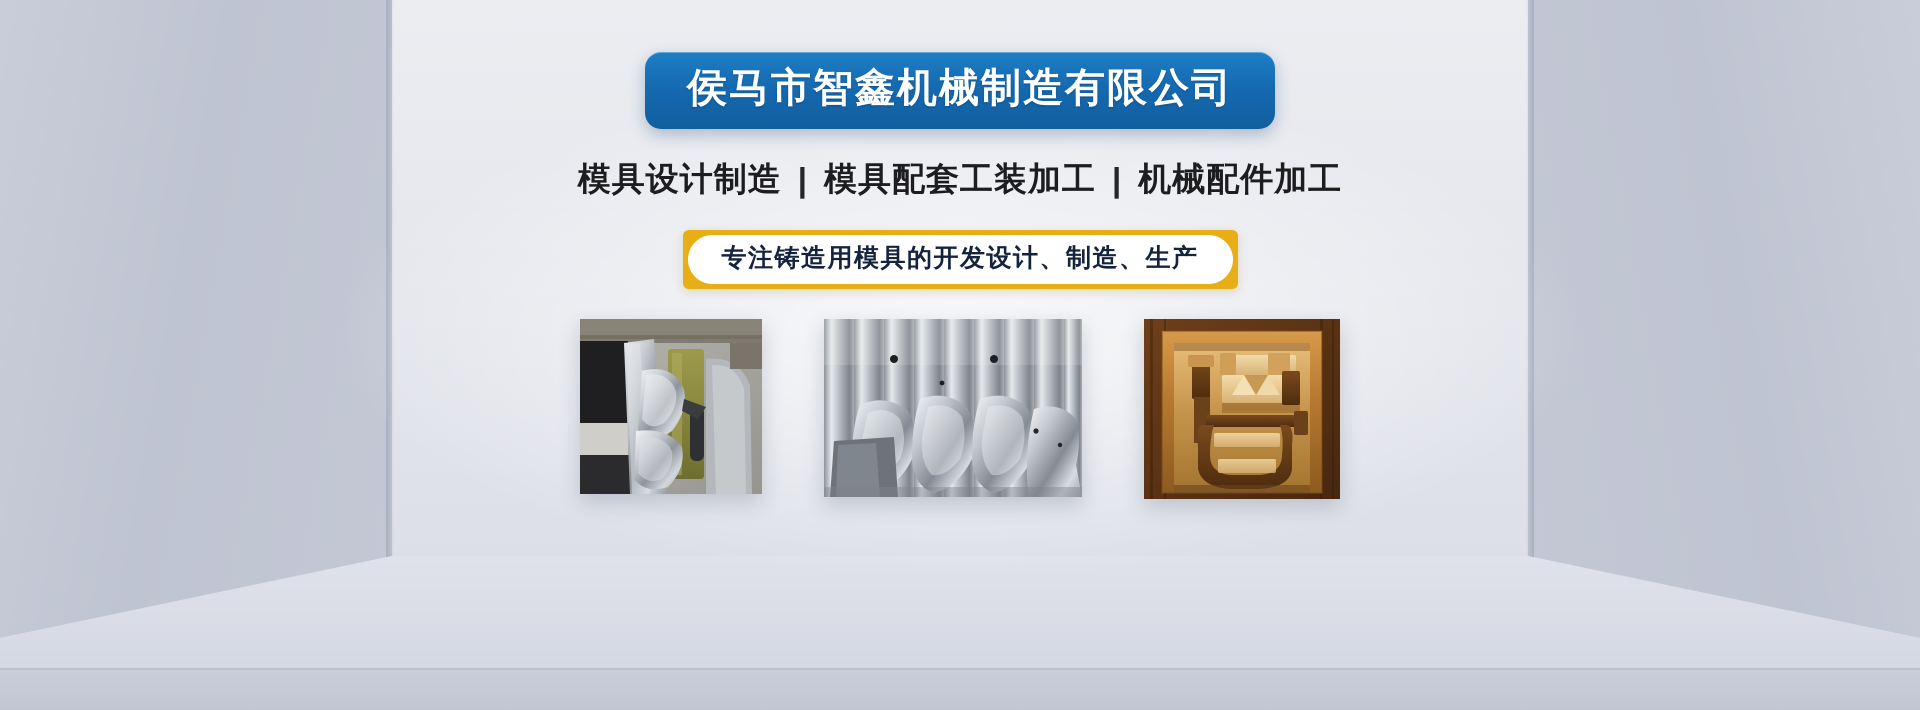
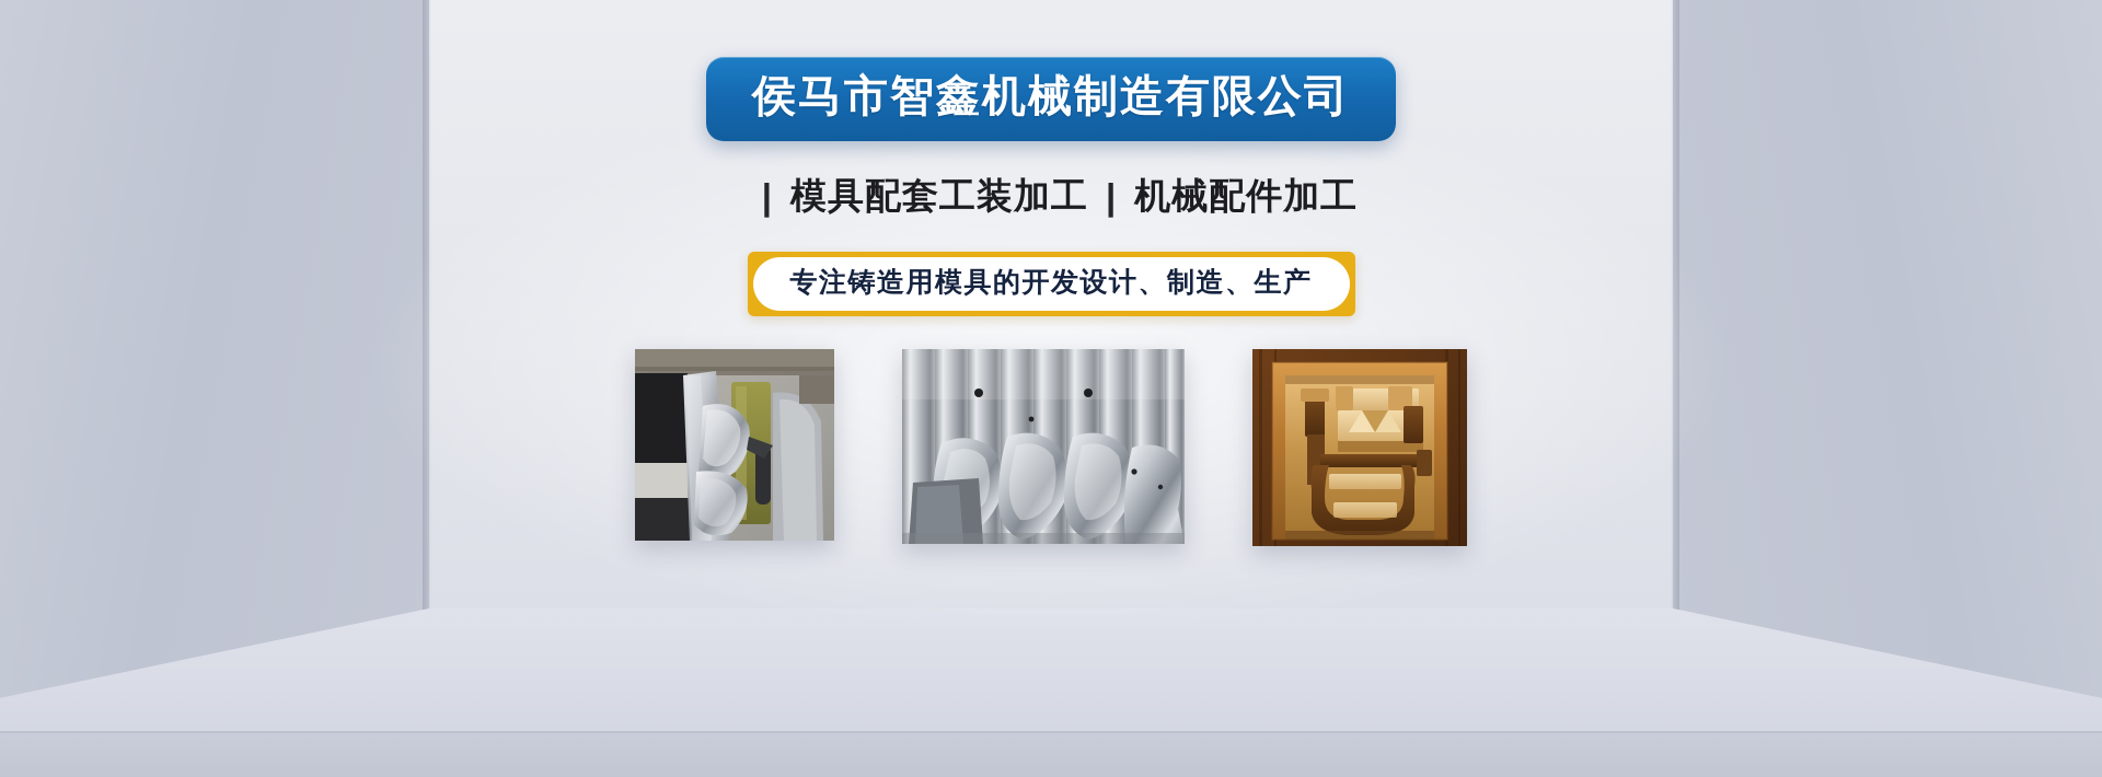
  侯马市智鑫机械制造有限公司
- 模具设计制造
  |
  模具配套工装加工
  |
  机械配件加工
  专注铸造用模具的开发设计、制造、生产
